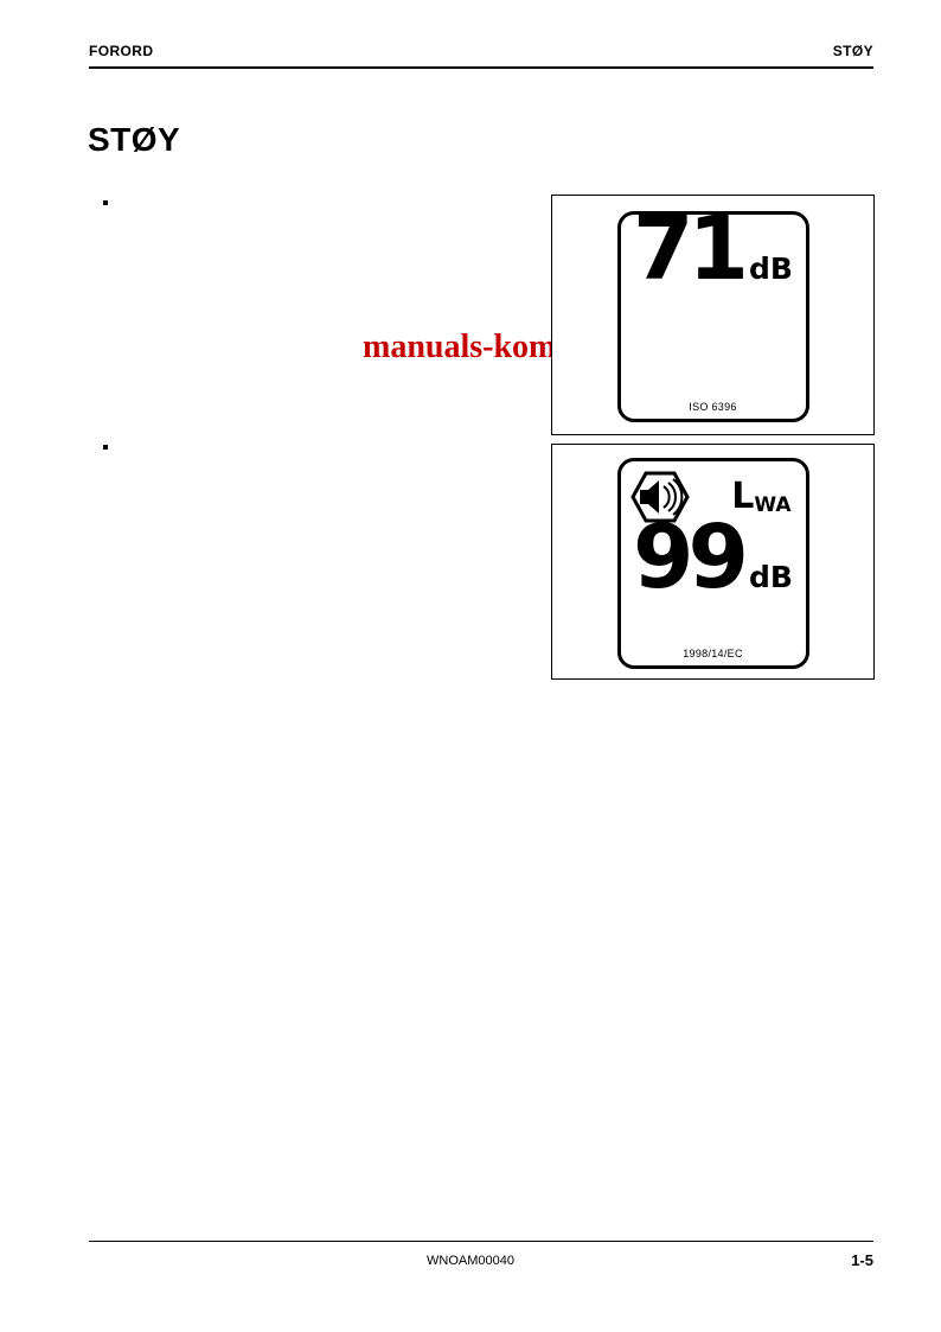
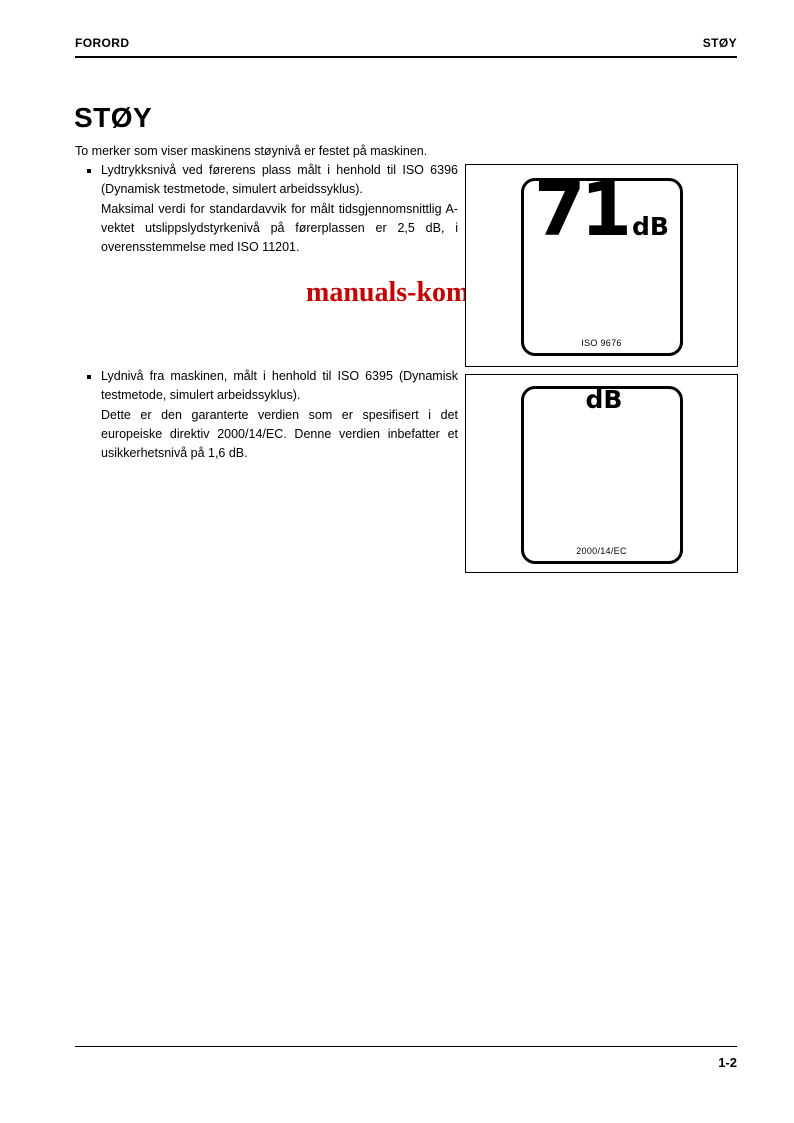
  FORORD
  STØY
  STØY
+ To merker som viser maskinens støynivå er festet på maskinen.
+ Lydtrykksnivå ved førerens plass målt i henhold til ISO 6396 (Dynamisk testmetode, simulert arbeidssyklus).
+ Maksimal verdi for standardavvik for målt tidsgjennomsnittlig A-vektet utslippslydstyrkenivå på førerplassen er 2,5 dB, i overensstemmelse med ISO 11201.
+ Lydnivå fra maskinen, målt i henhold til ISO 6395 (Dynamisk testmetode, simulert arbeidssyklus).
+ Dette er den garanterte verdien som er spesifisert i det europeiske direktiv 2000/14/EC. Denne verdien inbefatter et usikkerhetsnivå på 1,6 dB.
  71
  dB
- ISO 6396
+ ISO 9676
- LWA
- 99
  dB
- 1998/14/EC
+ 2000/14/EC
- WNOAM00040
- 1-5
+ 1-2
